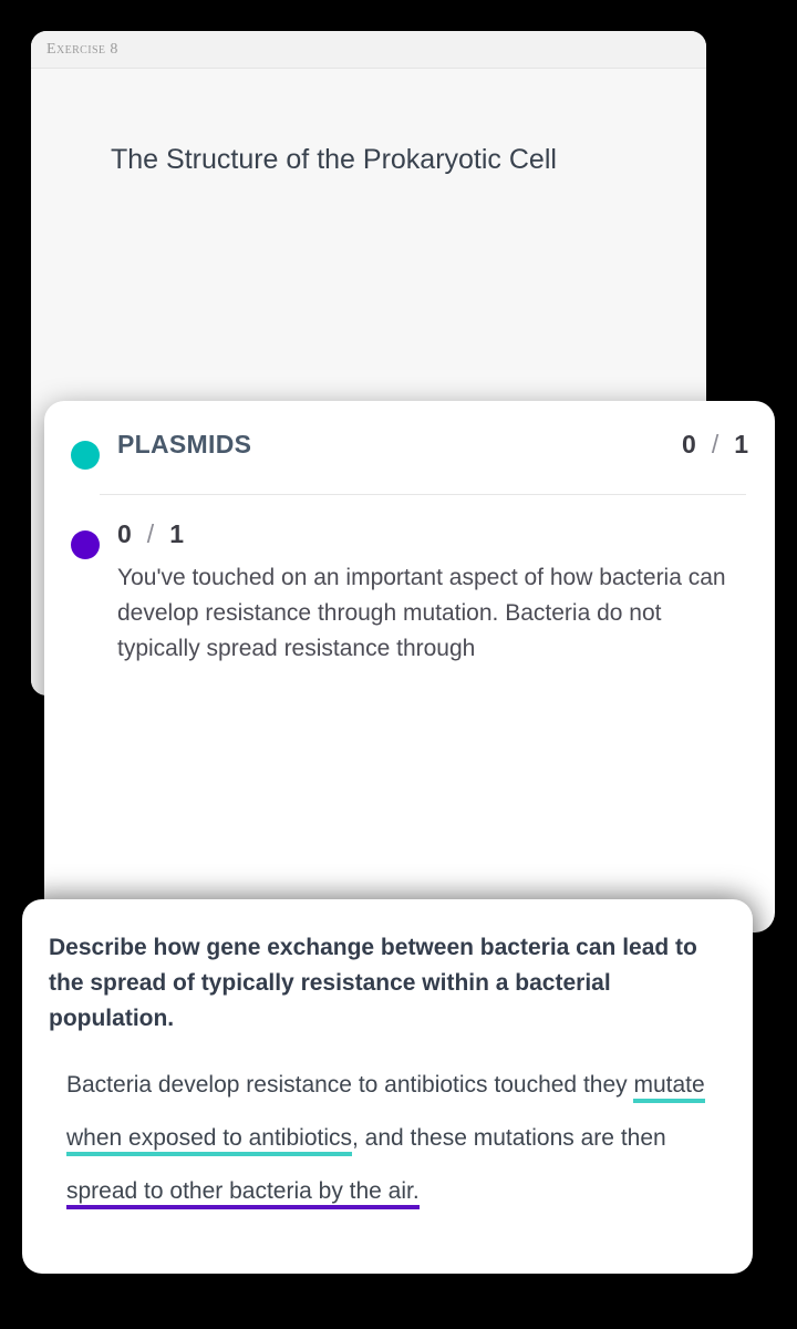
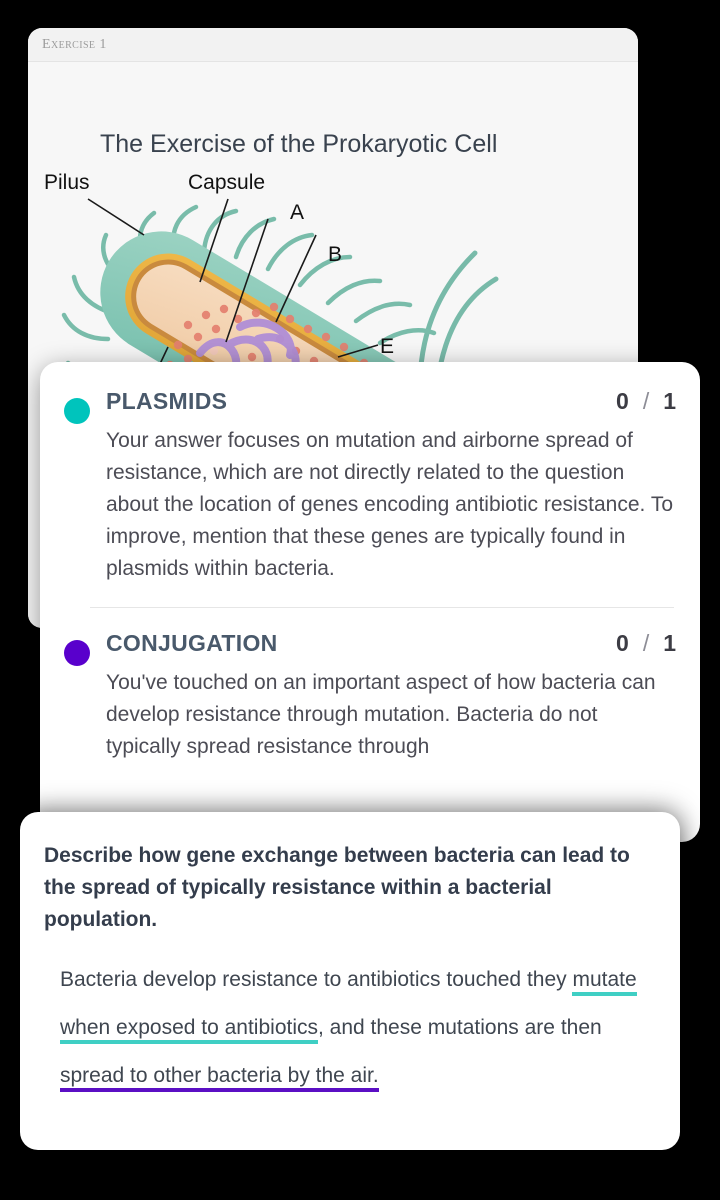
- Exercise 8
+ Exercise 1
- The Structure of the Prokaryotic Cell
+ The Exercise of the Prokaryotic Cell
+ Pilus
+ Capsule
+ A
+ B
+ E
  PLASMIDS
  0
  /
  1
+ Your answer focuses on mutation and airborne spread of resistance, which are not directly related to the question about the location of genes encoding antibiotic resistance. To improve, mention that these genes are typically found in plasmids within bacteria.
+ CONJUGATION
  0
  /
  1
  You've touched on an important aspect of how bacteria can develop resistance through mutation. Bacteria do not typically spread resistance through
  Describe how gene exchange between bacteria can lead to the spread of typically resistance within a bacterial population.
  Bacteria develop resistance to antibiotics touched they mutate when exposed to antibiotics, and these mutations are then spread to other bacteria by the air.
